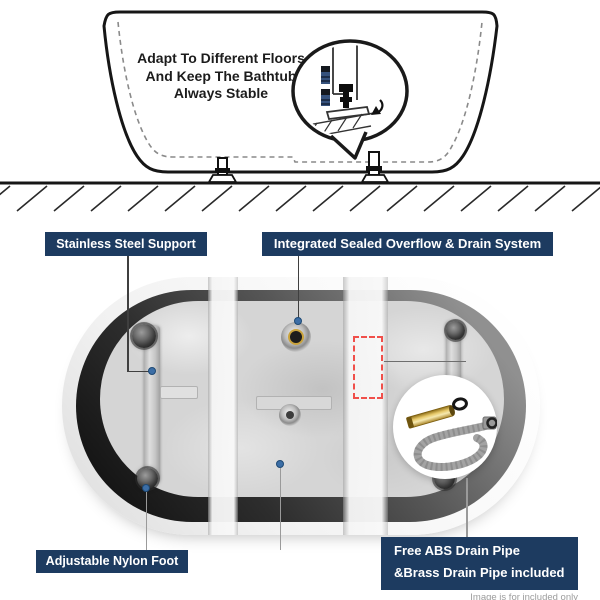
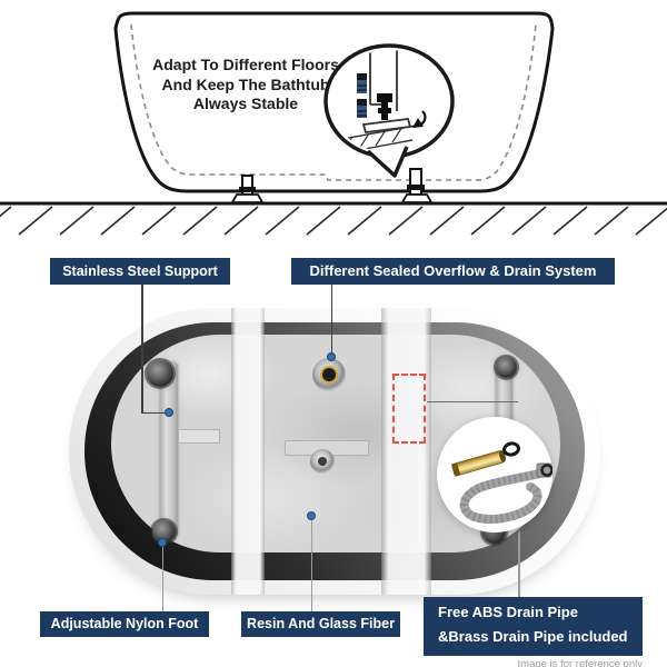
  Adapt To Different Floors
  And Keep The Bathtub
  Always Stable
  Stainless Steel Support
- Integrated Sealed Overflow & Drain System
+ Different Sealed Overflow & Drain System
  Adjustable Nylon Foot
+ Resin And Glass Fiber
  Free ABS Drain Pipe
  &Brass Drain Pipe included
- Image is for included only
+ Image is for reference only
